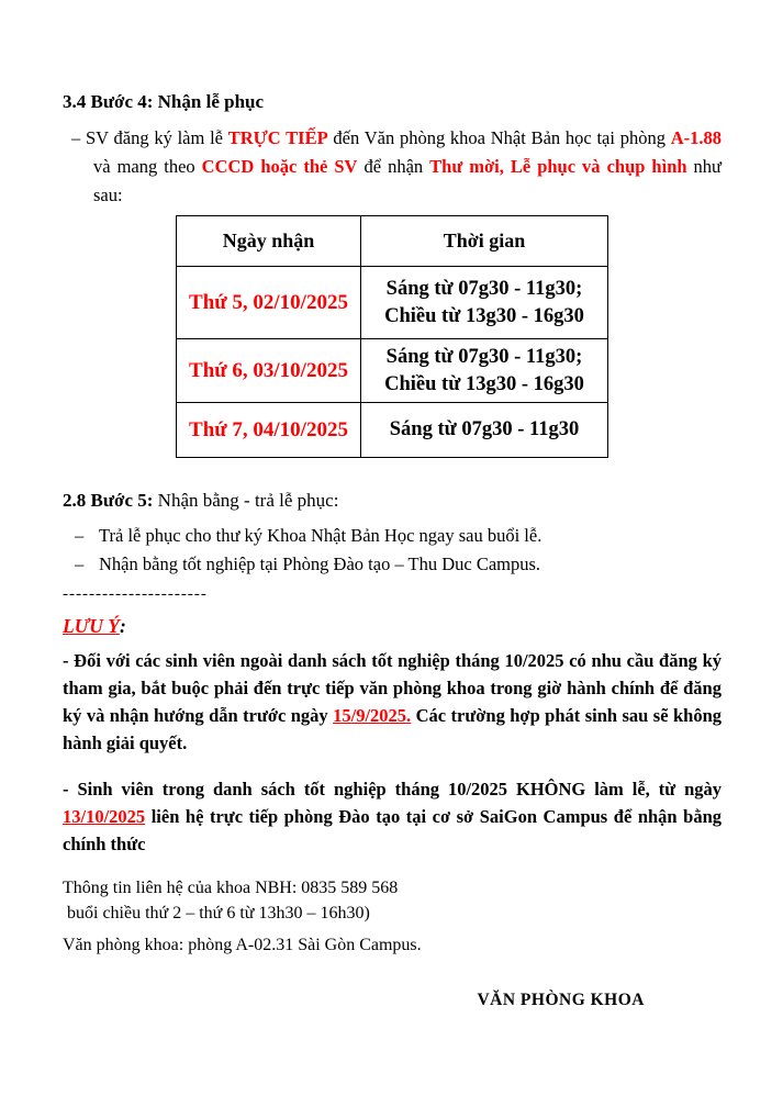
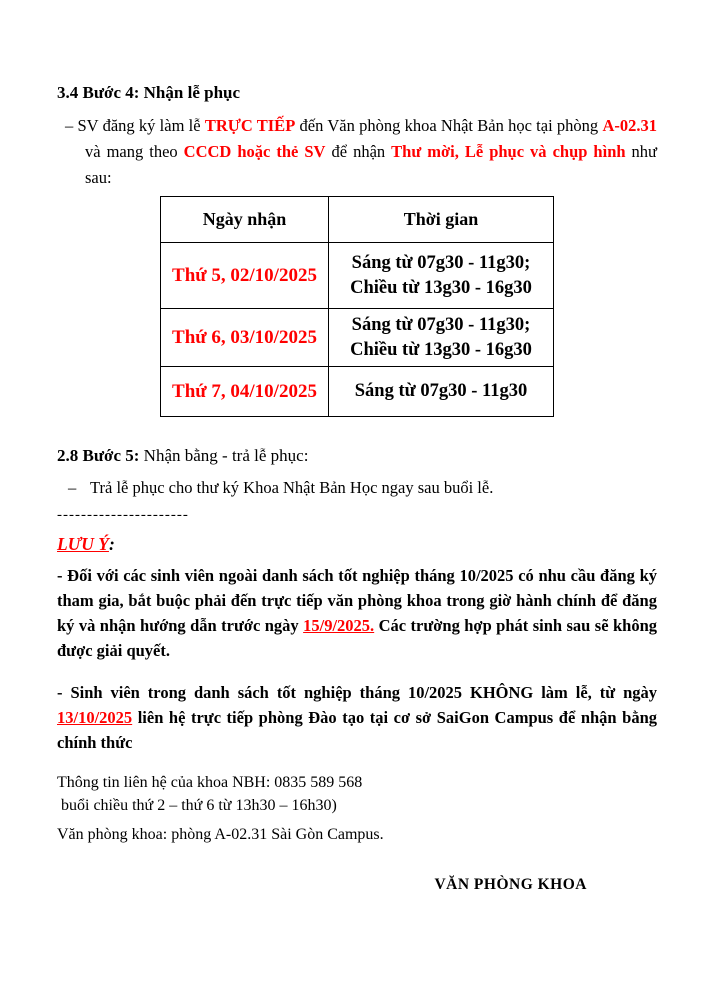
  3.4 Bước 4: Nhận lễ phục
- – SV đăng ký làm lễ TRỰC TIẾP đến Văn phòng khoa Nhật Bản học tại phòng A-1.88 và mang theo CCCD hoặc thẻ SV để nhận Thư mời, Lễ phục và chụp hình như sau:
+ – SV đăng ký làm lễ TRỰC TIẾP đến Văn phòng khoa Nhật Bản học tại phòng A-02.31 và mang theo CCCD hoặc thẻ SV để nhận Thư mời, Lễ phục và chụp hình như sau:
  Ngày nhận	Thời gian
  Thứ 5, 02/10/2025	Sáng từ 07g30 - 11g30; Chiều từ 13g30 - 16g30
  Thứ 6, 03/10/2025	Sáng từ 07g30 - 11g30; Chiều từ 13g30 - 16g30
  Thứ 7, 04/10/2025	Sáng từ 07g30 - 11g30
  2.8 Bước 5: Nhận bằng - trả lễ phục:
  – Trả lễ phục cho thư ký Khoa Nhật Bản Học ngay sau buổi lễ.
- – Nhận bằng tốt nghiệp tại Phòng Đào tạo – Thu Duc Campus.
  ----------------------
  LƯU Ý:
- - Đối với các sinh viên ngoài danh sách tốt nghiệp tháng 10/2025 có nhu cầu đăng ký tham gia, bắt buộc phải đến trực tiếp văn phòng khoa trong giờ hành chính để đăng ký và nhận hướng dẫn trước ngày 15/9/2025. Các trường hợp phát sinh sau sẽ không hành giải quyết.
+ - Đối với các sinh viên ngoài danh sách tốt nghiệp tháng 10/2025 có nhu cầu đăng ký tham gia, bắt buộc phải đến trực tiếp văn phòng khoa trong giờ hành chính để đăng ký và nhận hướng dẫn trước ngày 15/9/2025. Các trường hợp phát sinh sau sẽ không được giải quyết.
  - Sinh viên trong danh sách tốt nghiệp tháng 10/2025 KHÔNG làm lễ, từ ngày 13/10/2025 liên hệ trực tiếp phòng Đào tạo tại cơ sở SaiGon Campus để nhận bằng chính thức
  Thông tin liên hệ của khoa NBH: 0835 589 568
  buổi chiều thứ 2 – thứ 6 từ 13h30 – 16h30)
  Văn phòng khoa: phòng A-02.31 Sài Gòn Campus.
  VĂN PHÒNG KHOA
